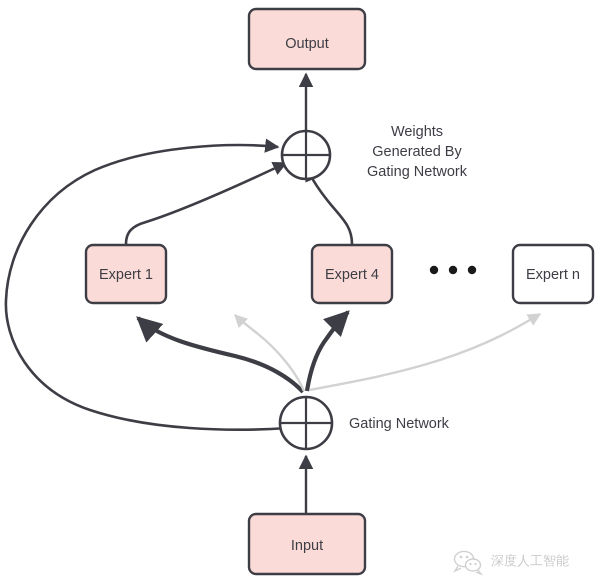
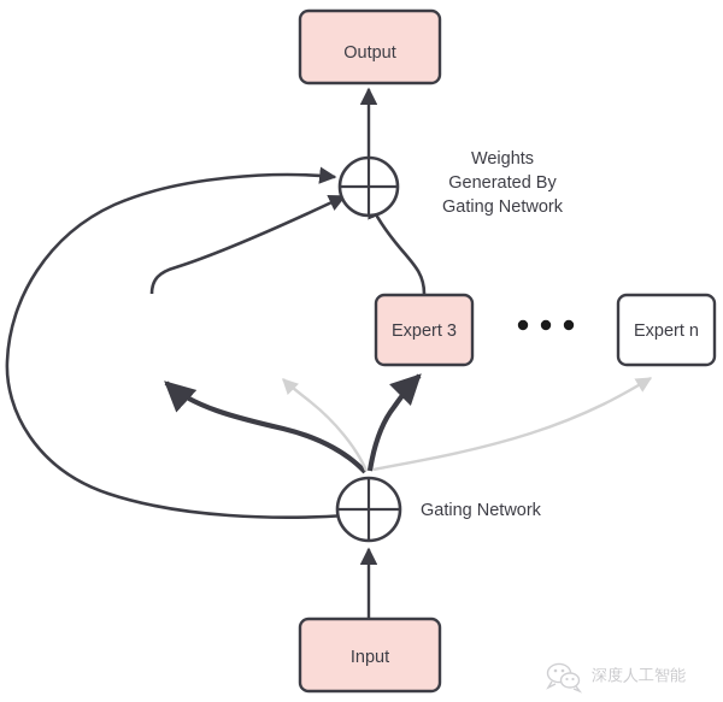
  Output
  Weights
  Generated By
  Gating Network
- Expert 1
- Expert 4
+ Expert 3
  Expert n
  Gating Network
  Input
  深度人工智能
